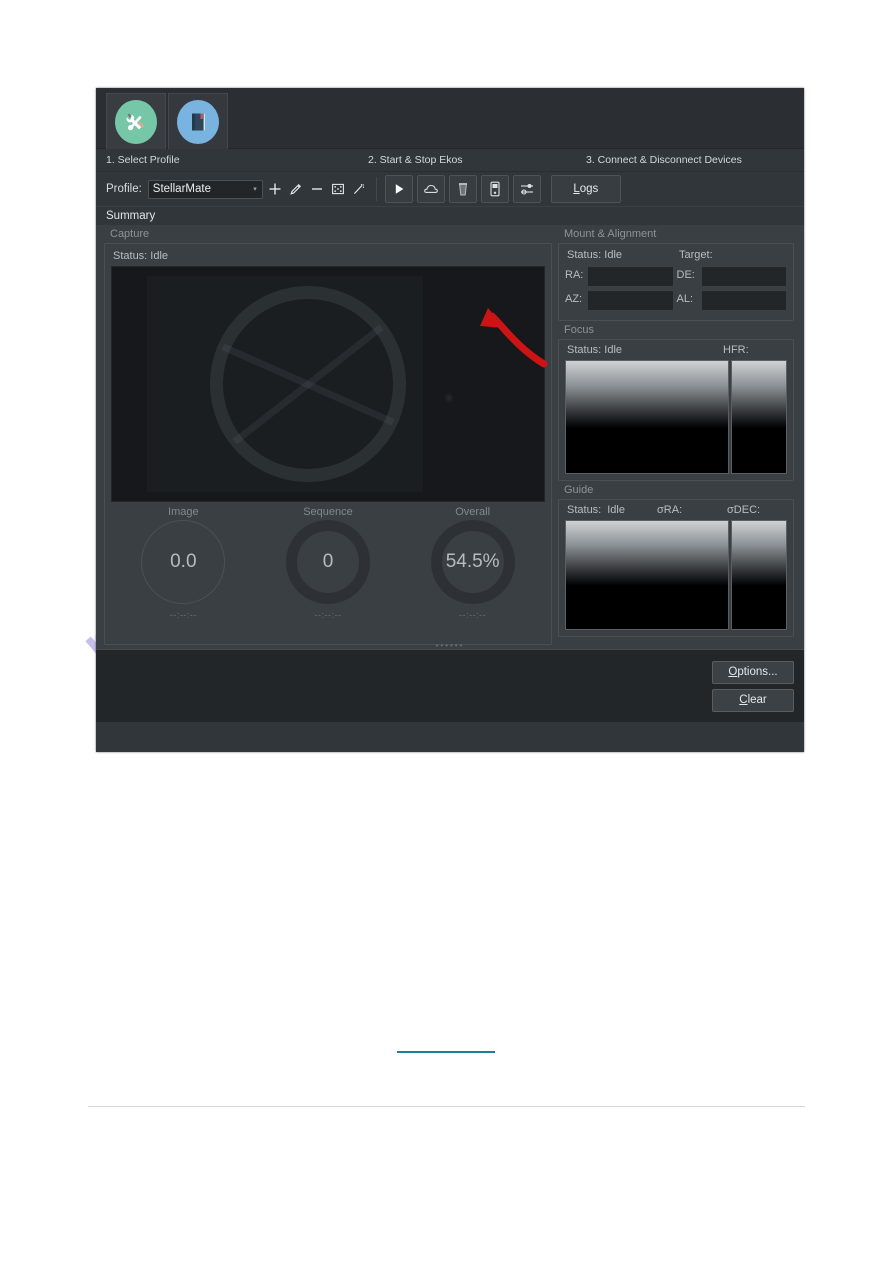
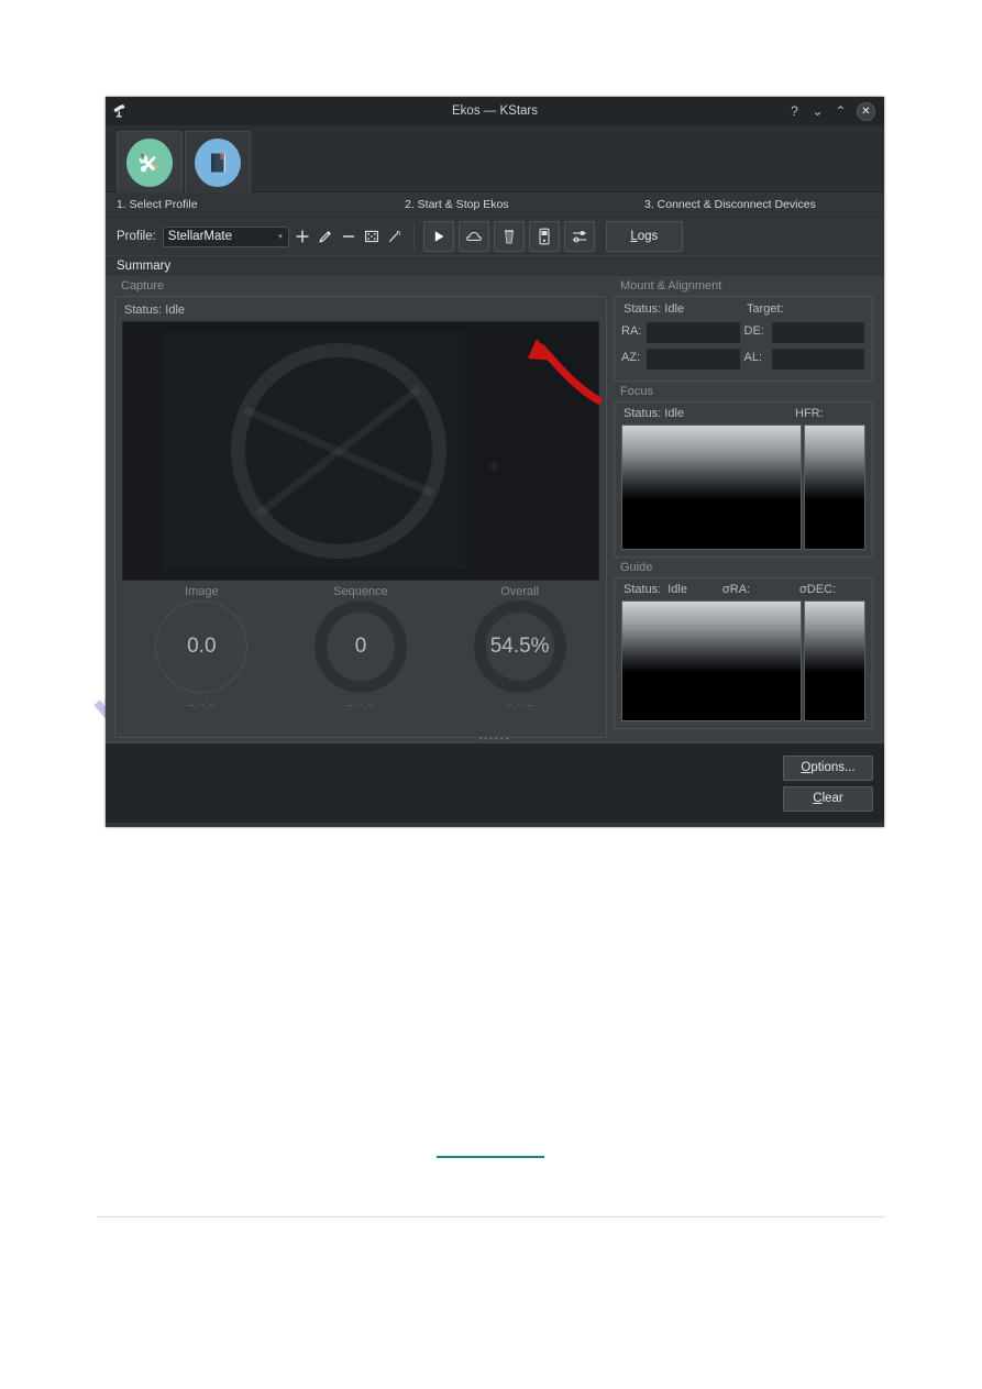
+ Ekos — KStars
+ ?
+ ⌄
+ ⌃
+ ✕
  1. Select Profile
  2. Start & Stop Ekos
  3. Connect & Disconnect Devices
  Profile:
  StellarMate
  L
  ogs
  Summary
  Capture
  Status: Idle
  Image
  0.0
  --:--:--
  Sequence
  0
  --:--:--
  Overall
  54.5%
  --:--:--
  Mount & Alignment
  Status: Idle
  Target:
  RA:
  DE:
  AZ:
  AL:
  Focus
  Status: Idle
  HFR:
  Guide
  Status:
  Idle
  σRA:
  σDEC:
  ••••••
  O
  ptions...
  C
  lear
